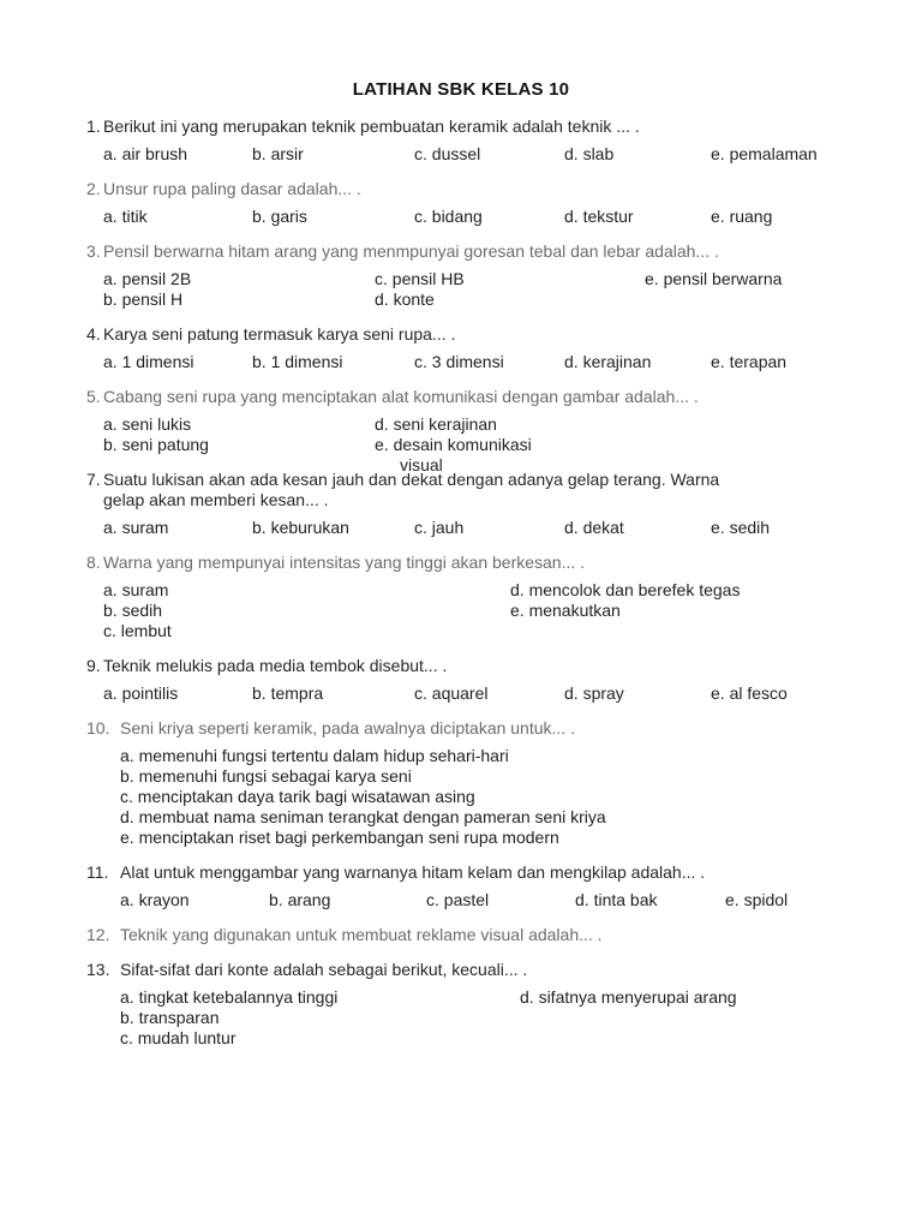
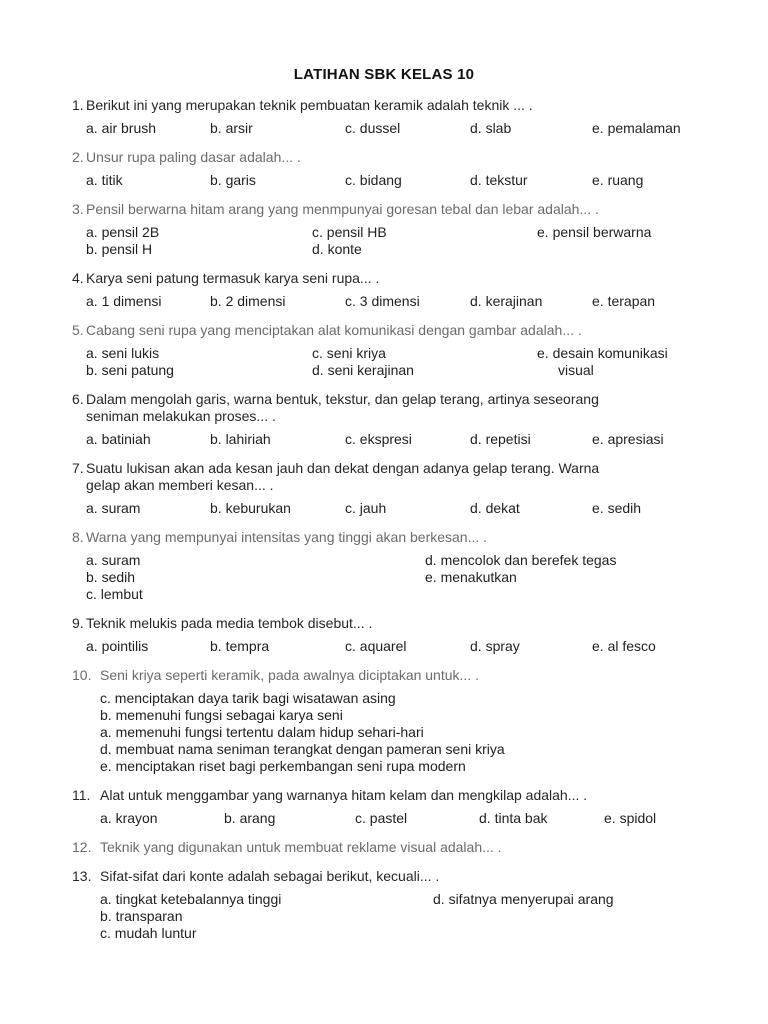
  LATIHAN SBK KELAS 10
  1. Berikut ini yang merupakan teknik pembuatan keramik adalah teknik ... .
  a. air brush
  b. arsir
  c. dussel
  d. slab
  e. pemalaman
  2. Unsur rupa paling dasar adalah... .
  a. titik
  b. garis
  c. bidang
  d. tekstur
  e. ruang
  3. Pensil berwarna hitam arang yang menmpunyai goresan tebal dan lebar adalah... .
  a. pensil 2B
  b. pensil H
  c. pensil HB
  d. konte
  e. pensil berwarna
  4. Karya seni patung termasuk karya seni rupa... .
  a. 1 dimensi
- b. 1 dimensi
+ b. 2 dimensi
  c. 3 dimensi
  d. kerajinan
  e. terapan
  5. Cabang seni rupa yang menciptakan alat komunikasi dengan gambar adalah... .
  a. seni lukis
  b. seni patung
+ c. seni kriya
  d. seni kerajinan
  e. desain komunikasi
  visual
+ 6. Dalam mengolah garis, warna bentuk, tekstur, dan gelap terang, artinya seseorang
+ seniman melakukan proses... .
+ a. batiniah
+ b. lahiriah
+ c. ekspresi
+ d. repetisi
+ e. apresiasi
  7. Suatu lukisan akan ada kesan jauh dan dekat dengan adanya gelap terang. Warna
  gelap akan memberi kesan... .
  a. suram
  b. keburukan
  c. jauh
  d. dekat
  e. sedih
  8. Warna yang mempunyai intensitas yang tinggi akan berkesan... .
  a. suram
  b. sedih
  c. lembut
  d. mencolok dan berefek tegas
  e. menakutkan
  9. Teknik melukis pada media tembok disebut... .
  a. pointilis
  b. tempra
  c. aquarel
  d. spray
  e. al fesco
  10. Seni kriya seperti keramik, pada awalnya diciptakan untuk... .
- a. memenuhi fungsi tertentu dalam hidup sehari-hari
+ c. menciptakan daya tarik bagi wisatawan asing
  b. memenuhi fungsi sebagai karya seni
- c. menciptakan daya tarik bagi wisatawan asing
+ a. memenuhi fungsi tertentu dalam hidup sehari-hari
  d. membuat nama seniman terangkat dengan pameran seni kriya
  e. menciptakan riset bagi perkembangan seni rupa modern
  11. Alat untuk menggambar yang warnanya hitam kelam dan mengkilap adalah... .
  a. krayon
  b. arang
  c. pastel
  d. tinta bak
  e. spidol
  12. Teknik yang digunakan untuk membuat reklame visual adalah... .
  13. Sifat-sifat dari konte adalah sebagai berikut, kecuali... .
  a. tingkat ketebalannya tinggi
  b. transparan
  c. mudah luntur
  d. sifatnya menyerupai arang
